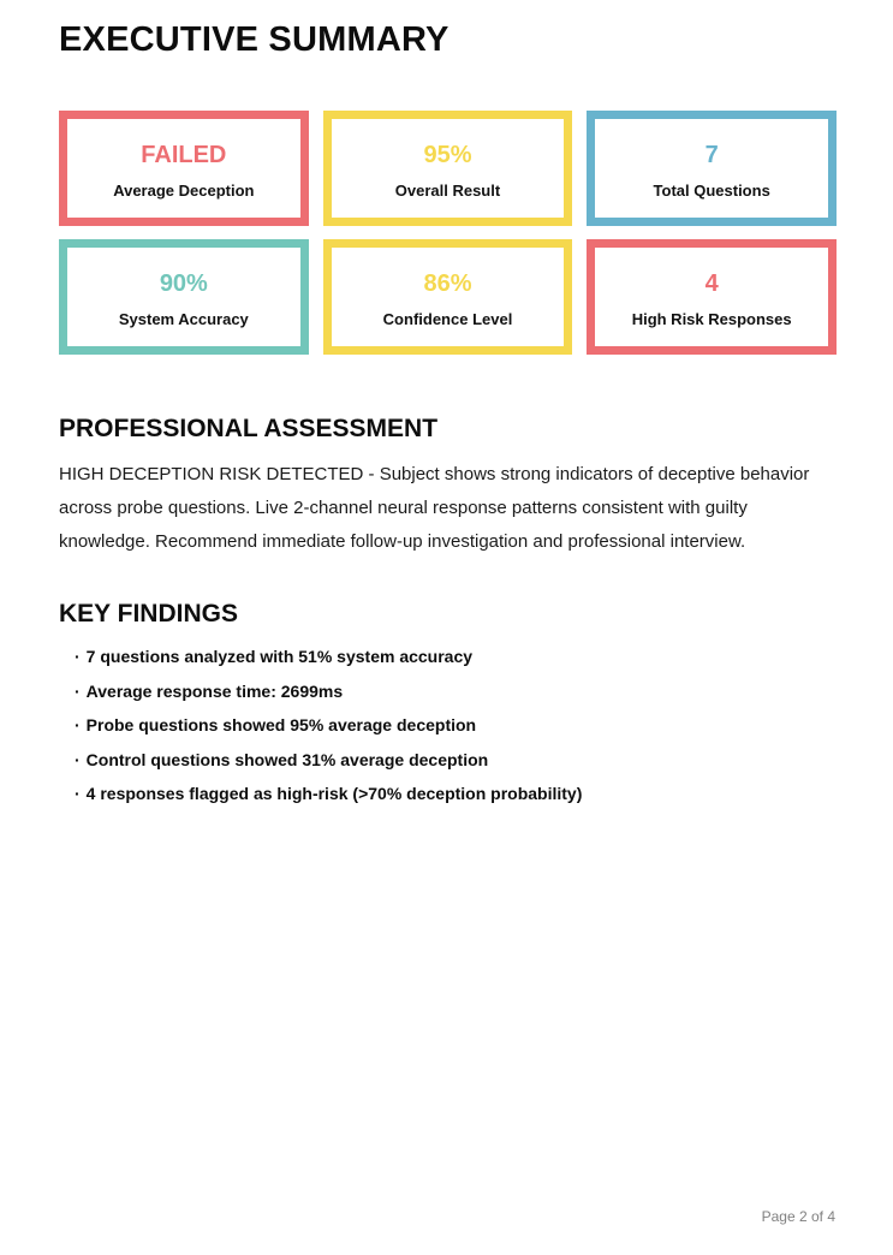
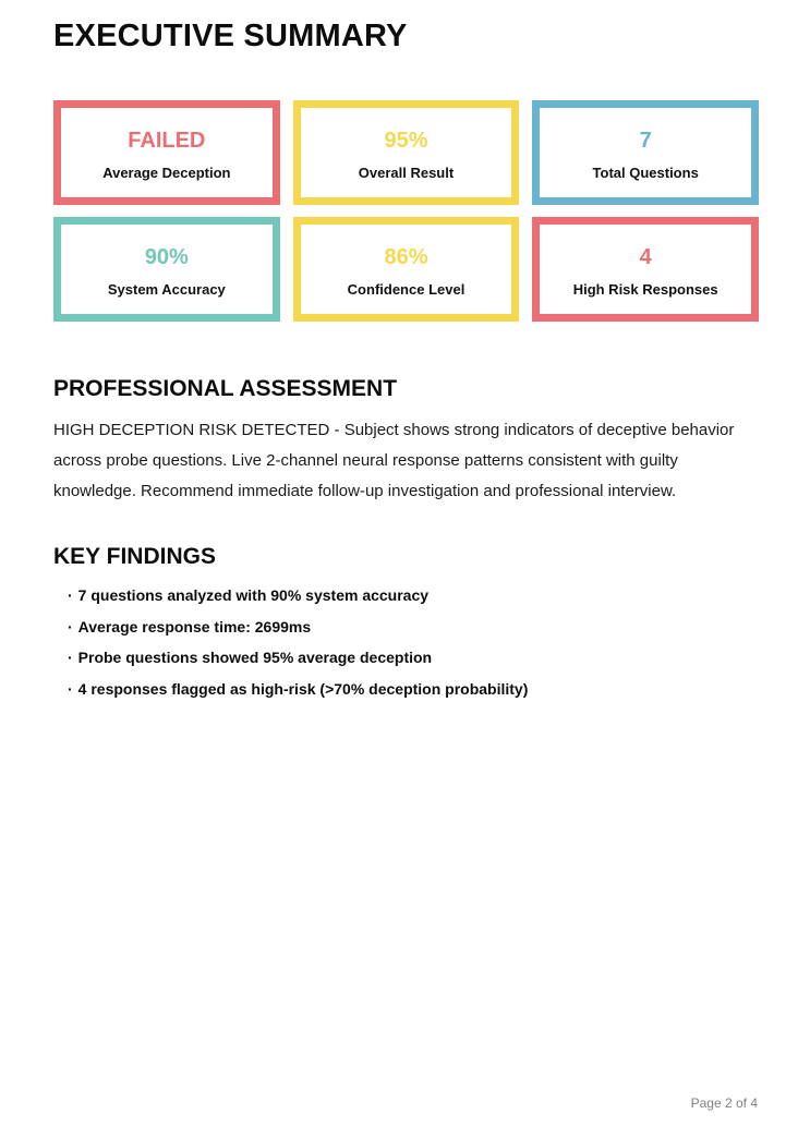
  EXECUTIVE SUMMARY
  FAILED
  Average Deception
  95%
  Overall Result
  7
  Total Questions
  90%
  System Accuracy
  86%
  Confidence Level
  4
  High Risk Responses
  PROFESSIONAL ASSESSMENT
  HIGH DECEPTION RISK DETECTED - Subject shows strong indicators of deceptive behavior across probe questions. Live 2-channel neural response patterns consistent with guilty knowledge. Recommend immediate follow-up investigation and professional interview.
  KEY FINDINGS
- · 7 questions analyzed with 51% system accuracy
+ · 7 questions analyzed with 90% system accuracy
  · Average response time: 2699ms
  · Probe questions showed 95% average deception
- · Control questions showed 31% average deception
  · 4 responses flagged as high-risk (>70% deception probability)
  Page 2 of 4
